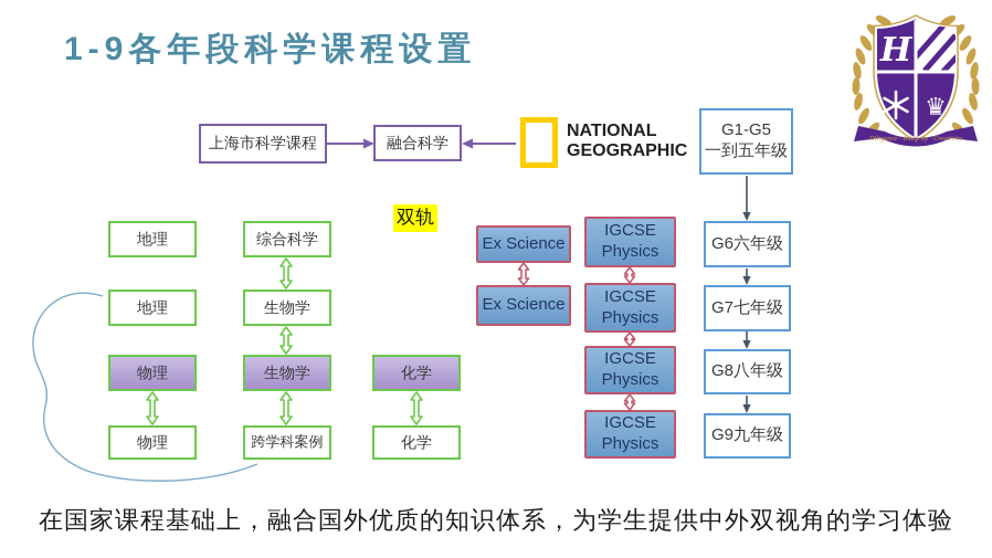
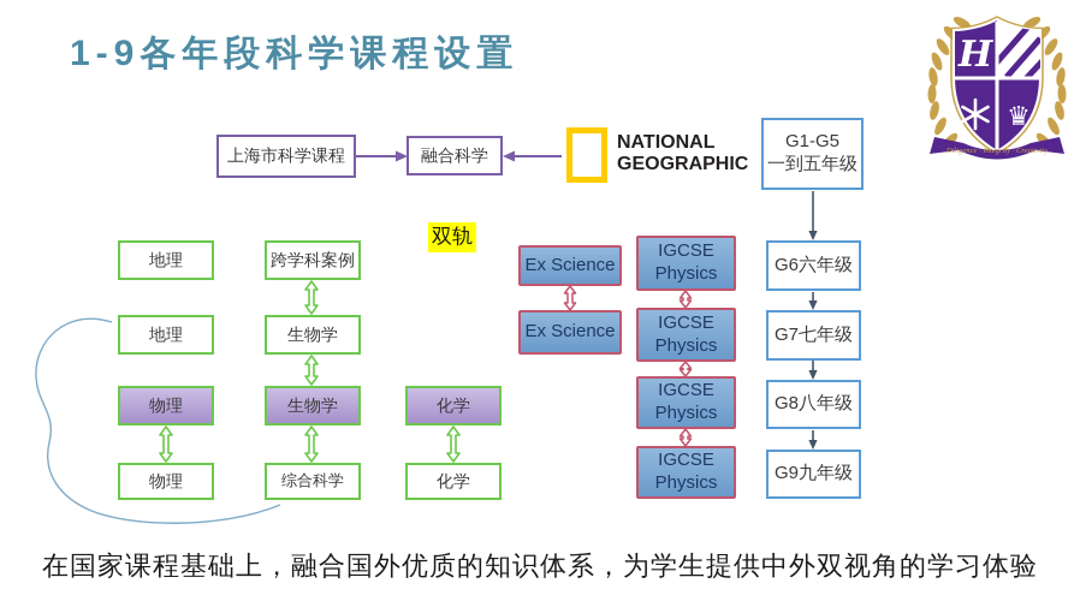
  1-9各年段科学课程设置
  H
  ♛
  上海市科学课程
  融合科学
  NATIONAL
  GEOGRAPHIC
  G1-G5
  一到五年级
  双轨
  地理
  地理
  物理
  物理
- 综合科学
+ 跨学科案例
  生物学
  生物学
- 跨学科案例
+ 综合科学
  化学
  化学
  Ex Science
  Ex Science
  IGCSE
  Physics
  IGCSE
  Physics
  IGCSE
  Physics
  IGCSE
  Physics
  G6六年级
  G7七年级
  G8八年级
  G9九年级
  在国家课程基础上，融合国外优质的知识体系，为学生提供中外双视角的学习体验
